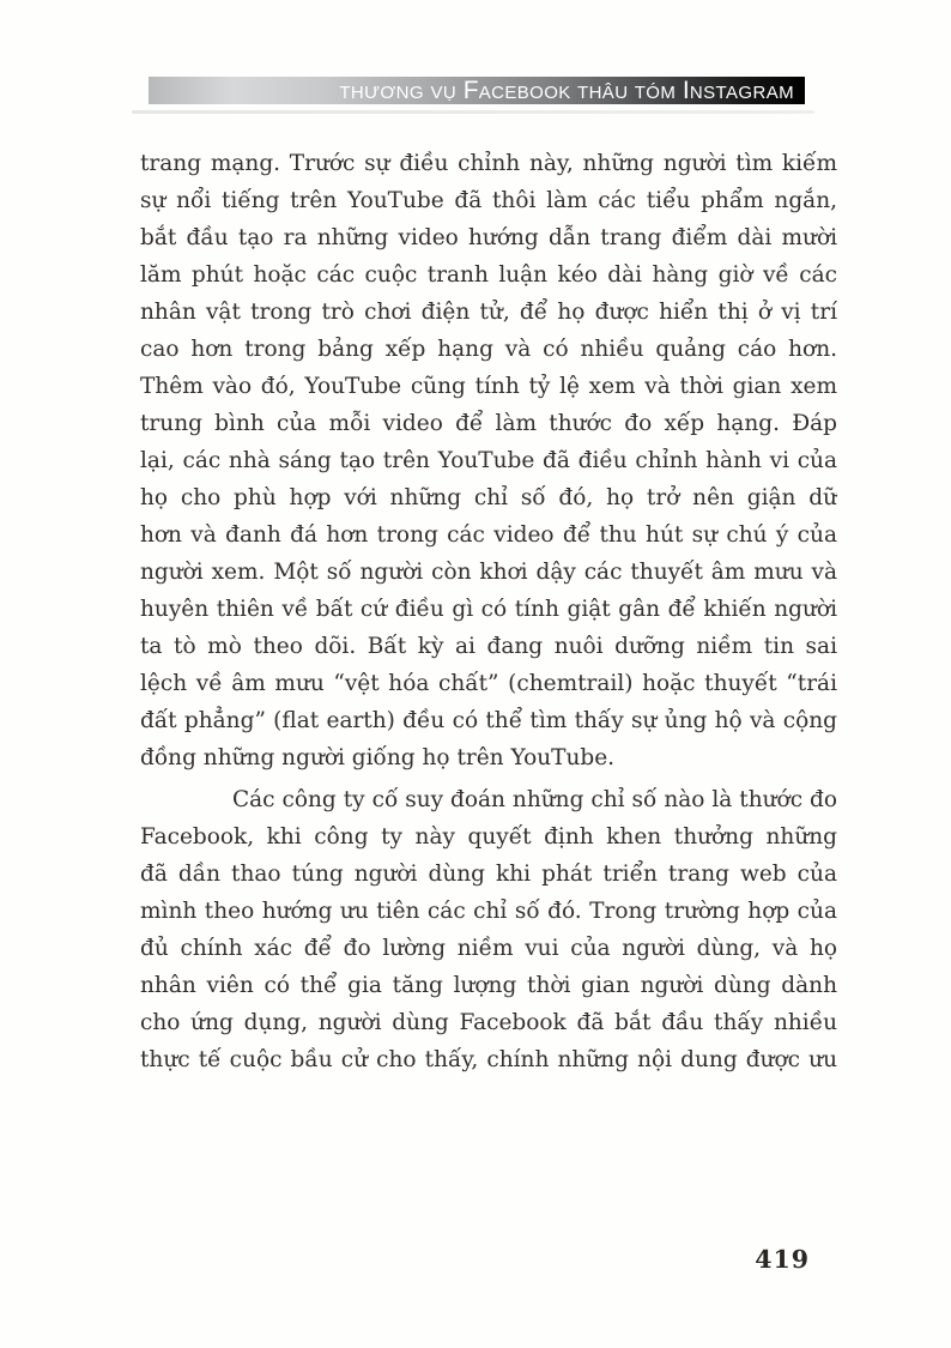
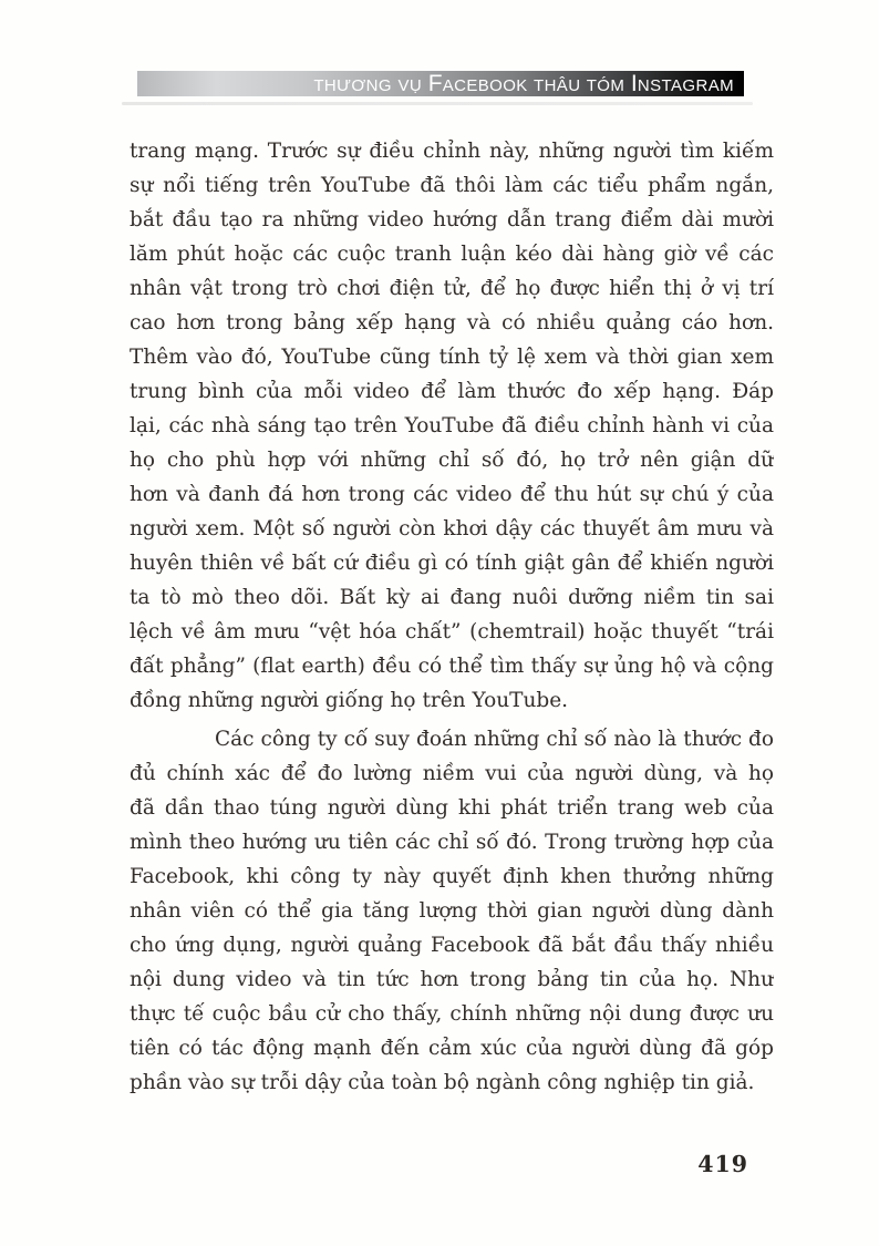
  THƯƠNG VỤ FACEBOOK THÂU TÓM INSTAGRAM
  trang mạng. Trước sự điều chỉnh này, những người tìm kiếm
  sự nổi tiếng trên YouTube đã thôi làm các tiểu phẩm ngắn,
  bắt đầu tạo ra những video hướng dẫn trang điểm dài mười
  lăm phút hoặc các cuộc tranh luận kéo dài hàng giờ về các
  nhân vật trong trò chơi điện tử, để họ được hiển thị ở vị trí
  cao hơn trong bảng xếp hạng và có nhiều quảng cáo hơn.
  Thêm vào đó, YouTube cũng tính tỷ lệ xem và thời gian xem
  trung bình của mỗi video để làm thước đo xếp hạng. Đáp
  lại, các nhà sáng tạo trên YouTube đã điều chỉnh hành vi của
  họ cho phù hợp với những chỉ số đó, họ trở nên giận dữ
  hơn và đanh đá hơn trong các video để thu hút sự chú ý của
  người xem. Một số người còn khơi dậy các thuyết âm mưu và
  huyên thiên về bất cứ điều gì có tính giật gân để khiến người
  ta tò mò theo dõi. Bất kỳ ai đang nuôi dưỡng niềm tin sai
  lệch về âm mưu “vệt hóa chất” (chemtrail) hoặc thuyết “trái
  đất phẳng” (flat earth) đều có thể tìm thấy sự ủng hộ và cộng
  đồng những người giống họ trên YouTube.
  Các công ty cố suy đoán những chỉ số nào là thước đo
- Facebook, khi công ty này quyết định khen thưởng những
+ đủ chính xác để đo lường niềm vui của người dùng, và họ
  đã dần thao túng người dùng khi phát triển trang web của
  mình theo hướng ưu tiên các chỉ số đó. Trong trường hợp của
- đủ chính xác để đo lường niềm vui của người dùng, và họ
+ Facebook, khi công ty này quyết định khen thưởng những
  nhân viên có thể gia tăng lượng thời gian người dùng dành
- cho ứng dụng, người dùng Facebook đã bắt đầu thấy nhiều
+ cho ứng dụng, người quảng Facebook đã bắt đầu thấy nhiều
+ nội dung video và tin tức hơn trong bảng tin của họ. Như
  thực tế cuộc bầu cử cho thấy, chính những nội dung được ưu
+ tiên có tác động mạnh đến cảm xúc của người dùng đã góp
+ phần vào sự trỗi dậy của toàn bộ ngành công nghiệp tin giả.
  419
